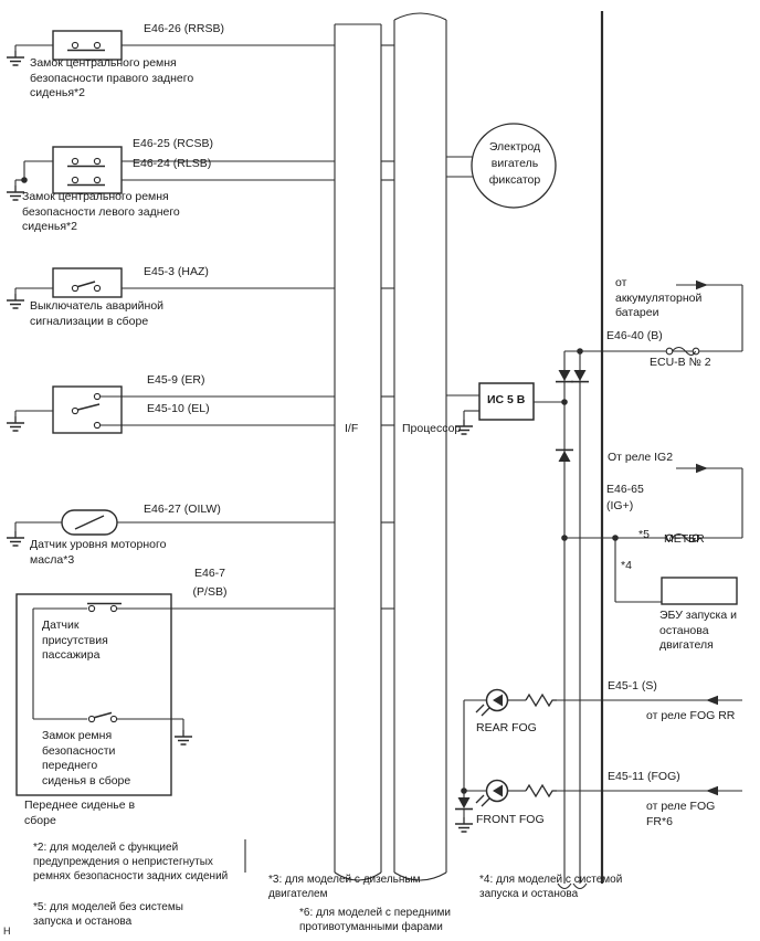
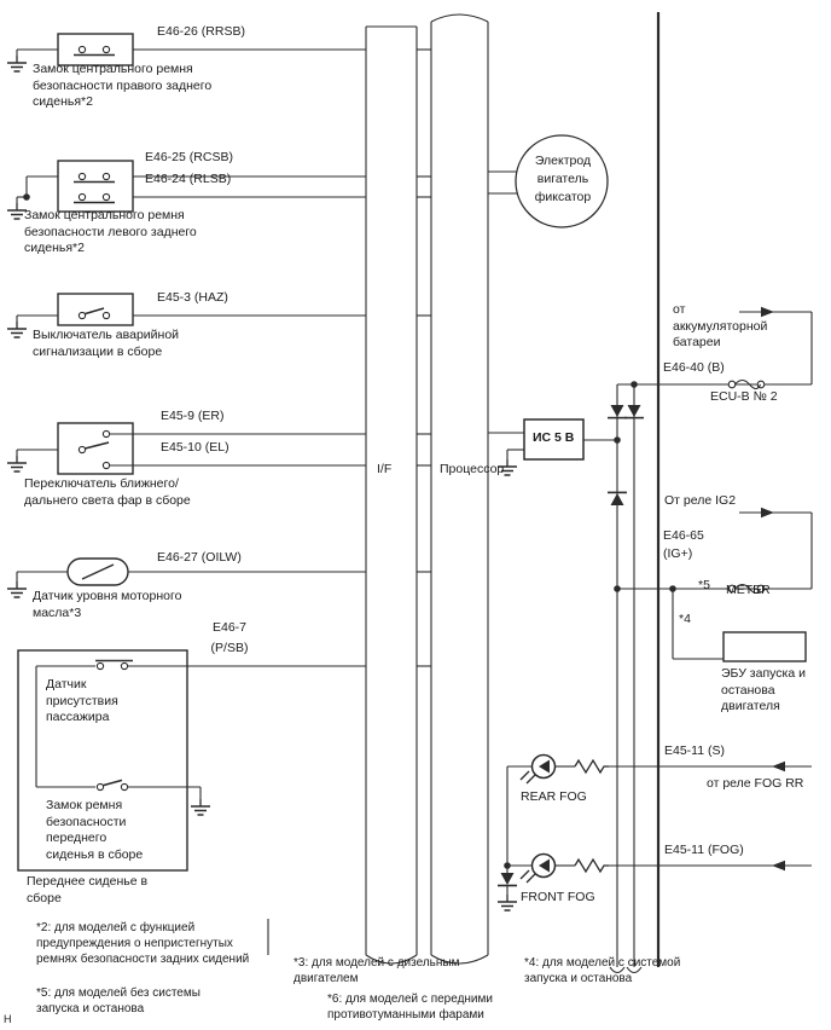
  I/F
  Процессор
  ИС 5 В
  Электрод
  вигатель
  фиксатор
  E46-26 (RRSB)
  Замок центрального ремня
  безопасности правого заднего
  сиденья*2
  E46-25 (RCSB)
  E46-24 (RLSB)
  Замок центрального ремня
  безопасности левого заднего
  сиденья*2
  E45-3 (HAZ)
  Выключатель аварийной
  сигнализации в сборе
  E45-9 (ER)
  E45-10 (EL)
+ Переключатель ближнего/
+ дальнего света фар в сборе
  E46-27 (OILW)
  Датчик уровня моторного
  масла*3
  E46-7
  (P/SB)
  Датчик
  присутствия
  пассажира
  Замок ремня
  безопасности
  переднего
  сиденья в сборе
  Переднее сиденье в
  сборе
  от
  аккумуляторной
  батареи
  E46-40 (B)
  ECU-B № 2
  От реле IG2
  E46-65
  (IG+)
  *5
  METER
  *4
  ЭБУ запуска и
  останова
  двигателя
- E45-1 (S)
+ E45-11 (S)
  REAR FOG
  от реле FOG RR
  E45-11 (FOG)
  FRONT FOG
- от реле FOG
- FR*6
  *2: для моделей с функцией
  предупреждения о непристегнутых
  ремнях безопасности задних сидений
  *5: для моделей без системы
  запуска и останова
  *3: для моделей с дизельным
  двигателем
  *6: для моделей с передними
  противотуманными фарами
  *4: для моделей с системой
  запуска и останова
  H
